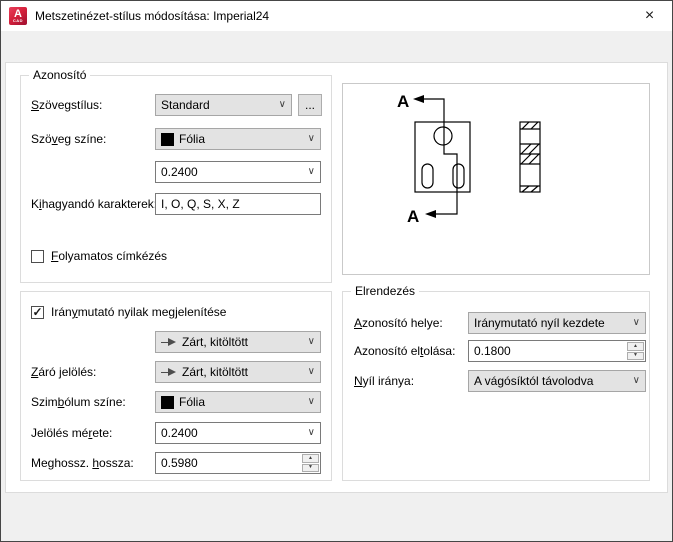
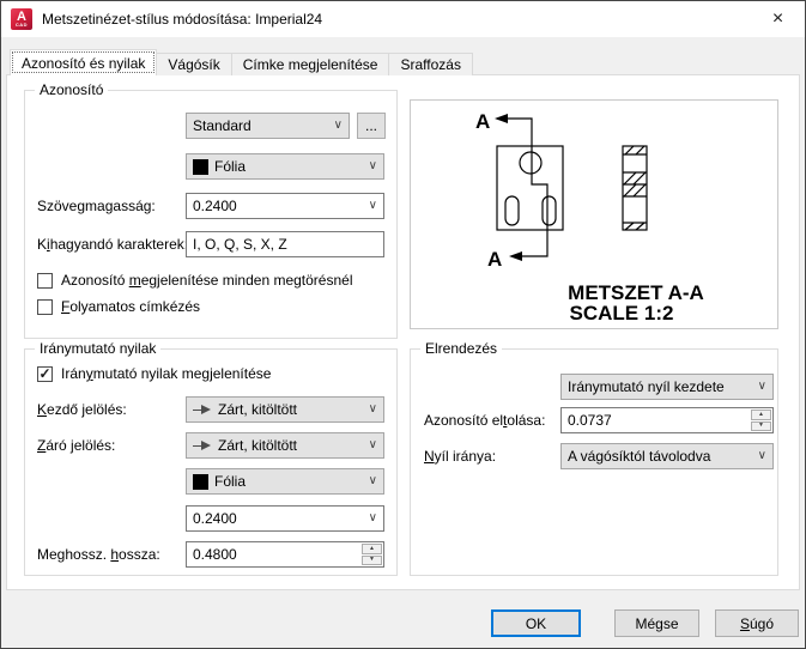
  A
  Metszetinézet-stílus módosítása: Imperial24
  ×
+ Azonosító és nyilak
+ Vágósík
+ Címke megjelenítése
+ Sraffozás
  Azonosító
- Szövegstílus:
  Standard
  ∨
  ...
- Szöveg színe:
  Fólia
  ∨
+ Szövegmagasság:
  0.2400
  ∨
  Kihagyandó karakterek
  I, O, Q, S, X, Z
+ Azonosító megjelenítése minden megtörésnél
  Folyamatos címkézés
+ Iránymutató nyilak
  ✓
  Iránymutató nyilak megjelenítése
+ Kezdő jelölés:
  Zárt, kitöltött
  ∨
  Záró jelölés:
  Zárt, kitöltött
  ∨
- Szimbólum színe:
  Fólia
  ∨
- Jelölés mérete:
  0.2400
  ∨
  Meghossz. hossza:
- 0.5980
+ 0.4800
  A
  A
+ METSZET A-A
+ SCALE 1:2
  Elrendezés
- Azonosító helye:
  Iránymutató nyíl kezdete
  ∨
  Azonosító eltolása:
- 0.1800
+ 0.0737
  Nyíl iránya:
  A vágósíktól távolodva
  ∨
+ OK
+ Mégse
+ Súgó
